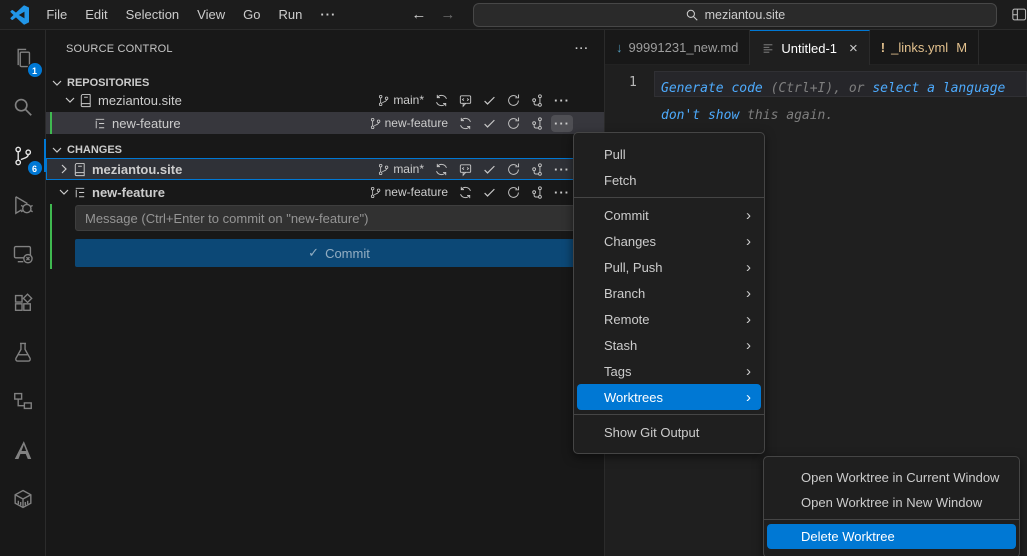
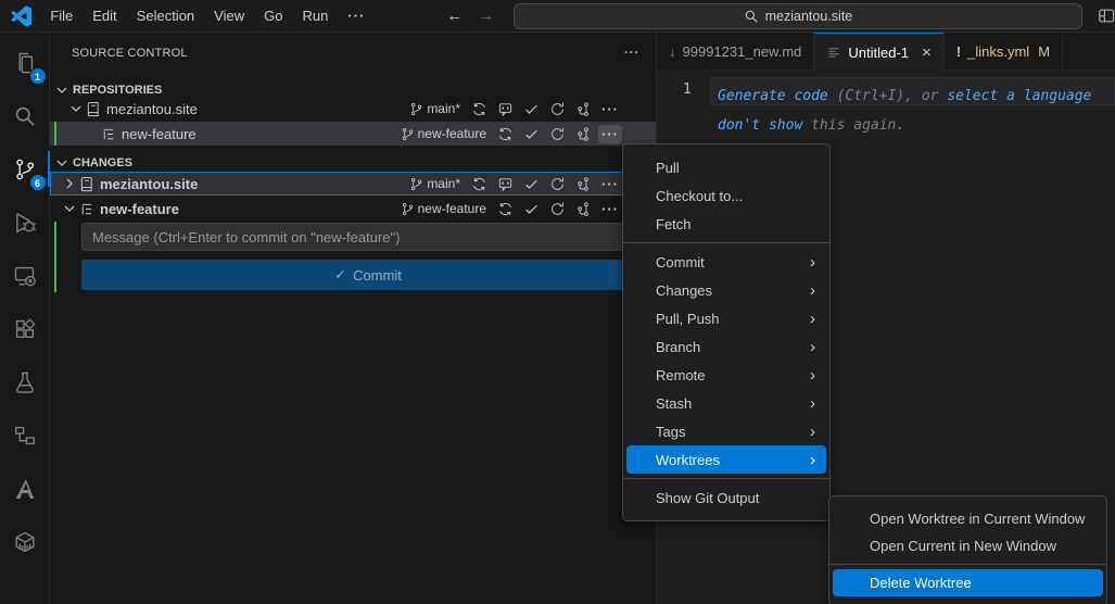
  File
  Edit
  Selection
  View
  Go
  Run
  ···
  ←
  →
  meziantou.site
  1
  6
  SOURCE CONTROL
  ···
  REPOSITORIES
  meziantou.site
  main*
  ···
  new-feature
  new-feature
  ···
  CHANGES
  meziantou.site
  main*
  ···
  new-feature
  new-feature
  ···
  Message (Ctrl+Enter to commit on "new-feature")
  ✓
  Commit
  ↓
  99991231_new.md
  Untitled-1
  ×
  !
  _links.yml
  M
  1
  Generate code (Ctrl+I), or select a language don't show this again.
  Pull
+ Checkout to...
  Fetch
  Commit
  ›
  Changes
  ›
  Pull, Push
  ›
  Branch
  ›
  Remote
  ›
  Stash
  ›
  Tags
  ›
  Worktrees
  ›
  Show Git Output
  Open Worktree in Current Window
- Open Worktree in New Window
+ Open Current in New Window
  Delete Worktree
